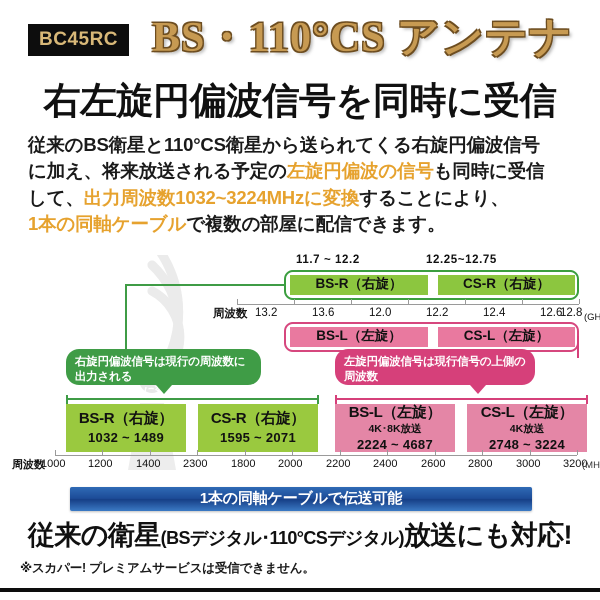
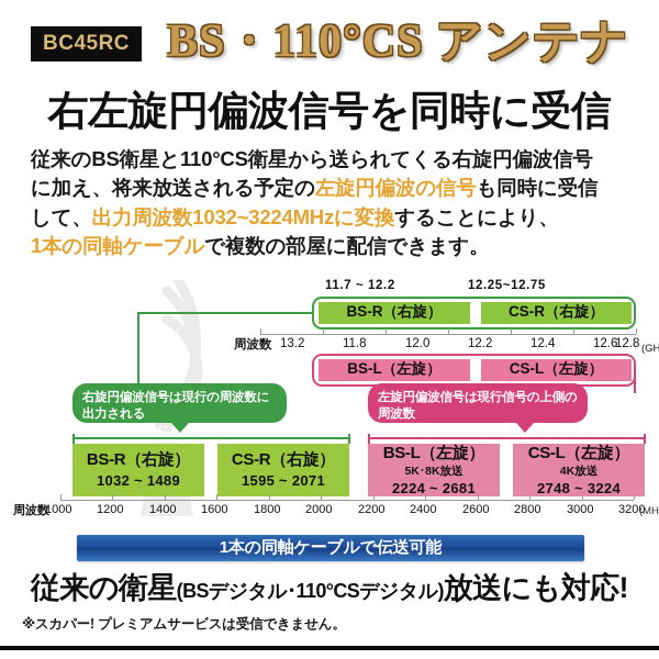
  BC45RC
  BS・110°CS アンテナ
  右左旋円偏波信号を同時に受信
  従来のBS衛星と110°CS衛星から送られてくる右旋円偏波信号
  に加え、将来放送される予定の左旋円偏波の信号も同時に受信
  して、出力周波数1032~3224MHzに変換することにより、
  1本の同軸ケーブルで複数の部屋に配信できます。
  11.7 ~ 12.2
  12.25~12.75
  BS-R（右旋）
  CS-R（右旋）
  周波数
  13.2
- 13.6
+ 11.8
  12.0
  12.2
  12.4
  12.6
  12.8
  BS-L（左旋）
  CS-L（左旋）
  右旋円偏波信号は現行の周波数に出力される
  （従来どおりに変換できる）
  左旋円偏波信号は現行信号の上側の周波数
  BS-R（右旋）
  1032 ~ 1489
  CS-R（右旋）
  1595 ~ 2071
  BS-L（左旋）
- 4K･8K放送
+ 5K･8K放送
- 2224 ~ 4687
+ 2224 ~ 2681
  CS-L（左旋）
  4K放送
  2748 ~ 3224
  周波数
  1000
  1200
  1400
- 2300
+ 1600
  1800
  2000
  2200
  2400
  2600
  2800
  3000
  3200
  1本の同軸ケーブルで伝送可能
  従来の衛星(BSデジタル･110°CSデジタル)放送にも対応!
  ※スカパー! プレミアムサービスは受信できません。
